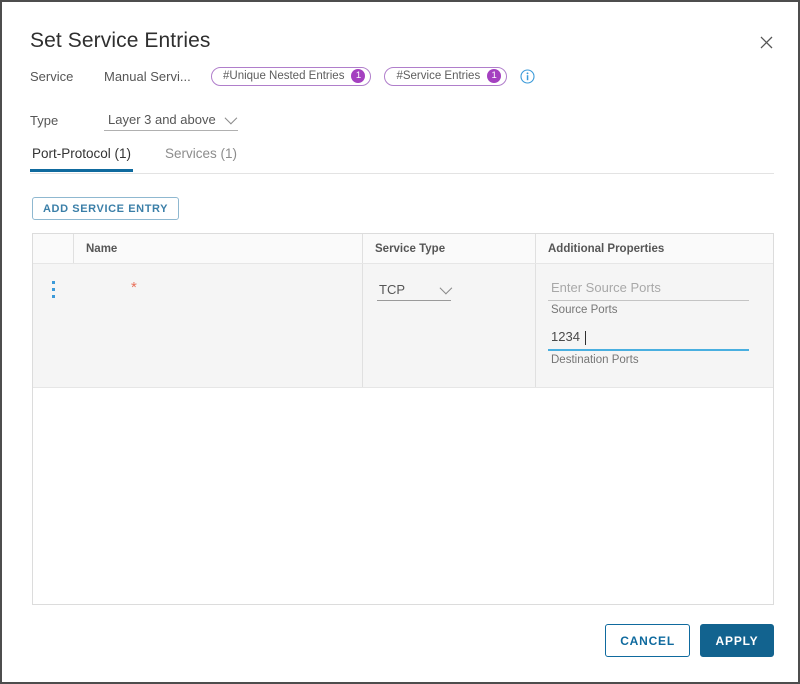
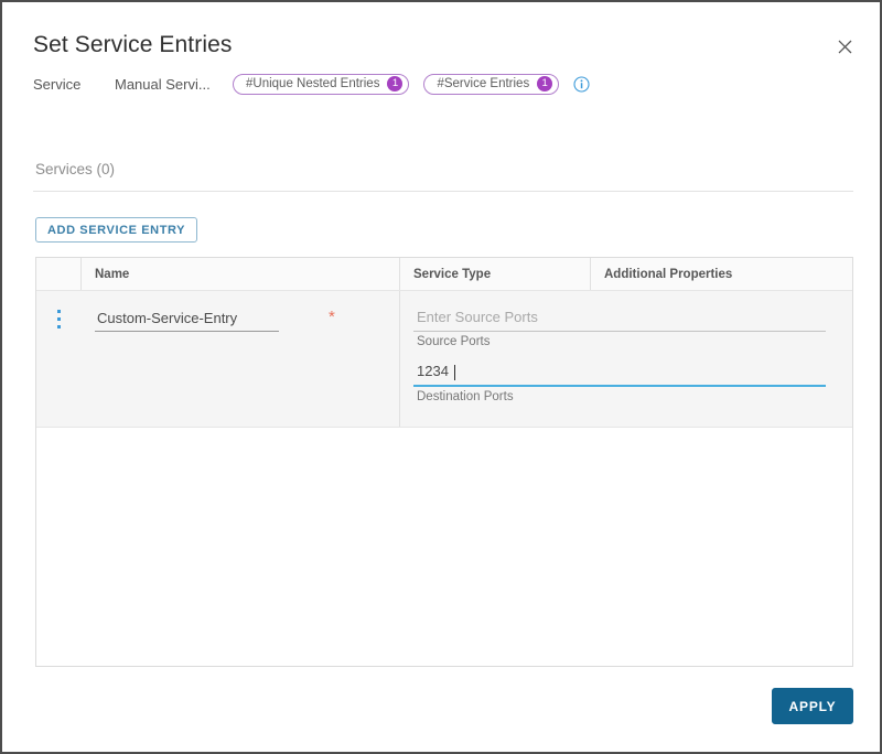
  Set Service Entries
  Service
  Manual Servi...
  #Unique Nested Entries
  1
  #Service Entries
  1
- Type
- Layer 3 and above
- Port-Protocol (1)
- Services (1)
+ Services (0)
  ADD SERVICE ENTRY
  Name
  Service Type
  Additional Properties
+ Custom-Service-Entry
  *
- TCP
  Enter Source Ports
  Source Ports
  1234
  Destination Ports
- CANCEL
  APPLY
